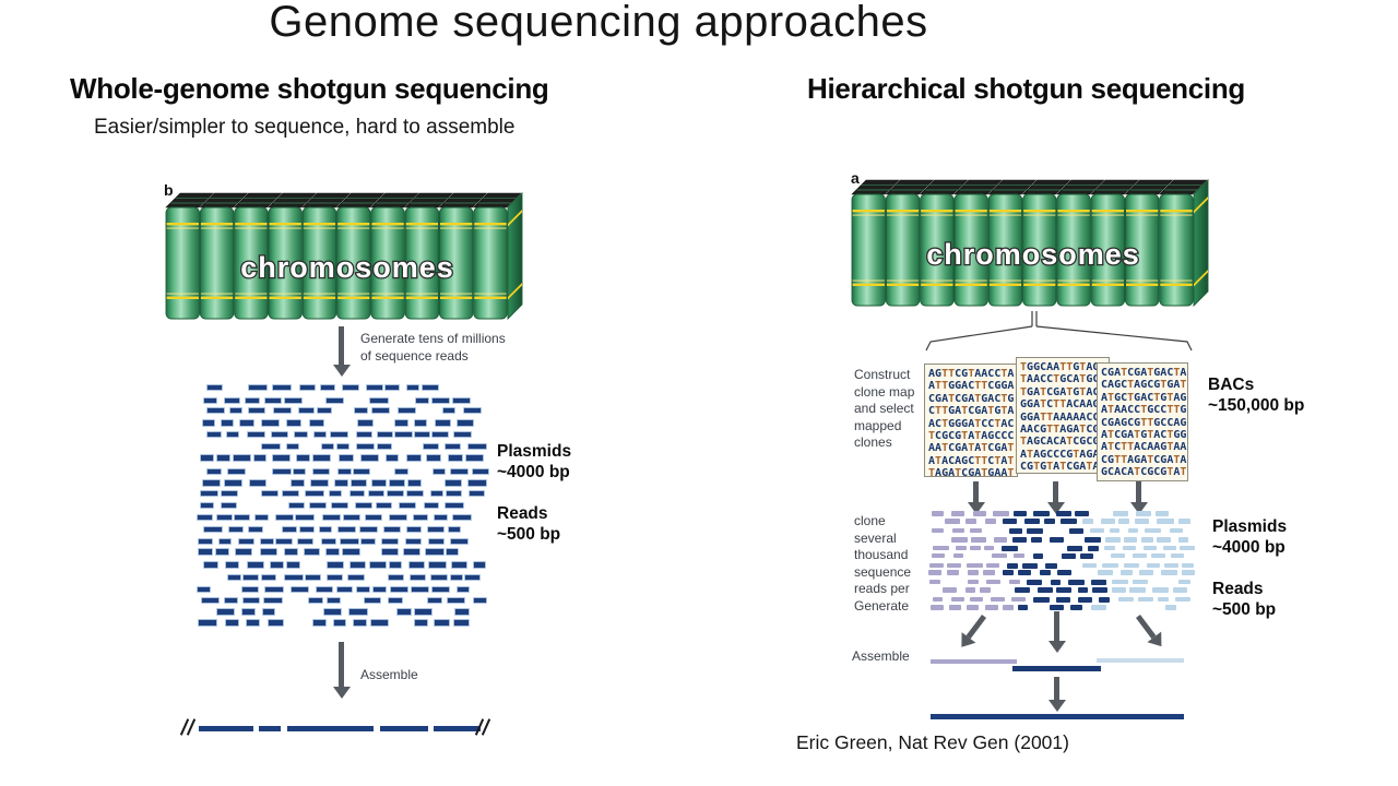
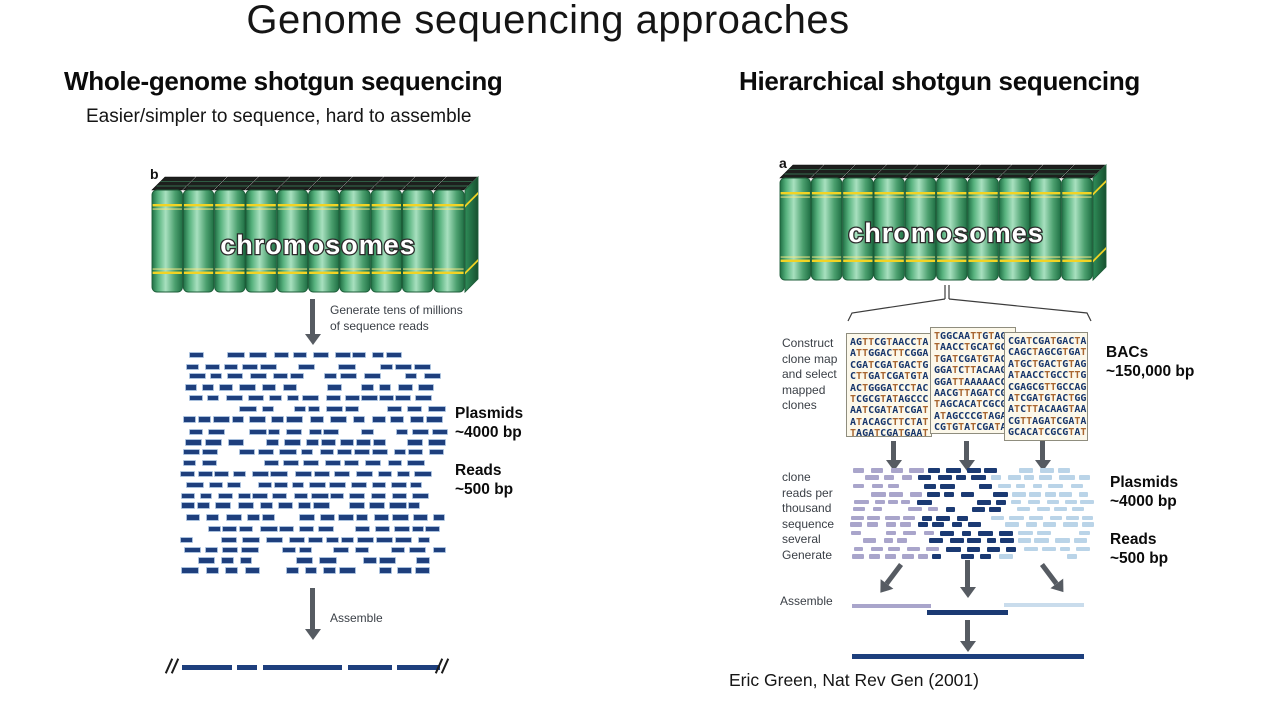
  Genome sequencing approaches
  Whole-genome shotgun sequencing
  Easier/simpler to sequence, hard to assemble
  b
  chromosomes
  Generate tens of millions
  of sequence reads
  Plasmids
  ~4000 bp
  Reads
  ~500 bp
  Assemble
  Hierarchical shotgun sequencing
  a
  chromosomes
  Construct
  clone map
  and select
  mapped
  clones
  AGTTCGTAACCTA
  ATTGGACTTCGGA
  CGATCGATGACTG
  CTTGATCGATGTA
  ACTGGGATCCTAC
  TCGCGTATAGCCC
  AATCGATATCGAT
  ATACAGCTTCTAT
  TAGATCGATGAAT
  TGGCAATTGTA
  TAACCTGCATG
  TGATCGATGTA
  GGATCTTACAA
  GGATTAAAAAC
  AACGTTAGATC
  TAGCACATCGC
  ATAGCCCGTAG
  CGTGTATCGAT
  CGATCGATGACTA
  CAGCTAGCGTGAT
  ATGCTGACTGTAG
  ATAACCTGCCTTG
  CGAGCGTTGCCAG
  ATCGATGTACTGG
  ATCTTACAAGTAA
  CGTTAGATCGATA
  GCACATCGCGTAT
  BACs
  ~150,000 bp
  clone
- several
+ reads per
  thousand
  sequence
- reads per
+ several
  Generate
  Plasmids
  ~4000 bp
  Reads
  ~500 bp
  Assemble
  Eric Green, Nat Rev Gen (2001)
